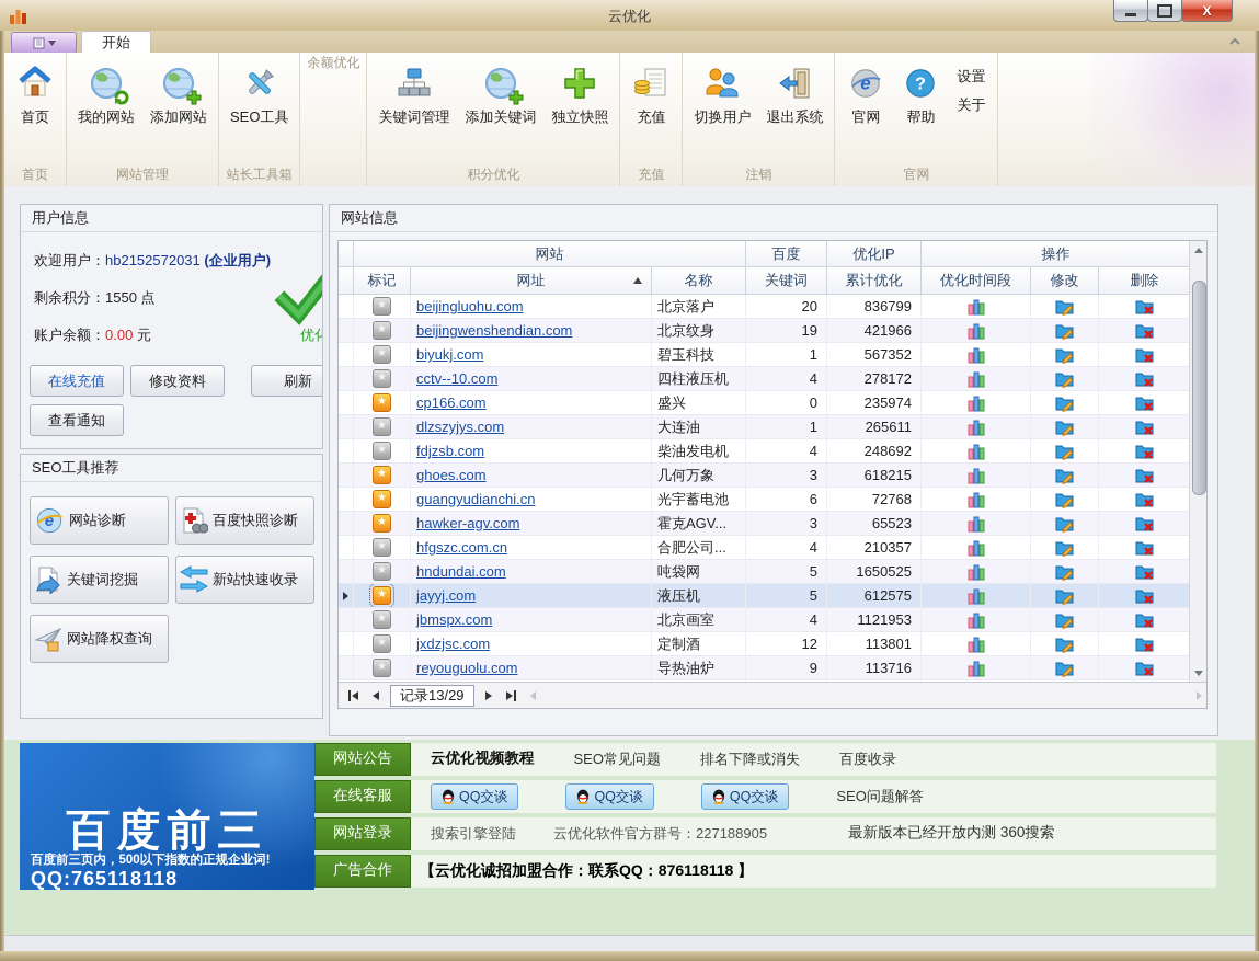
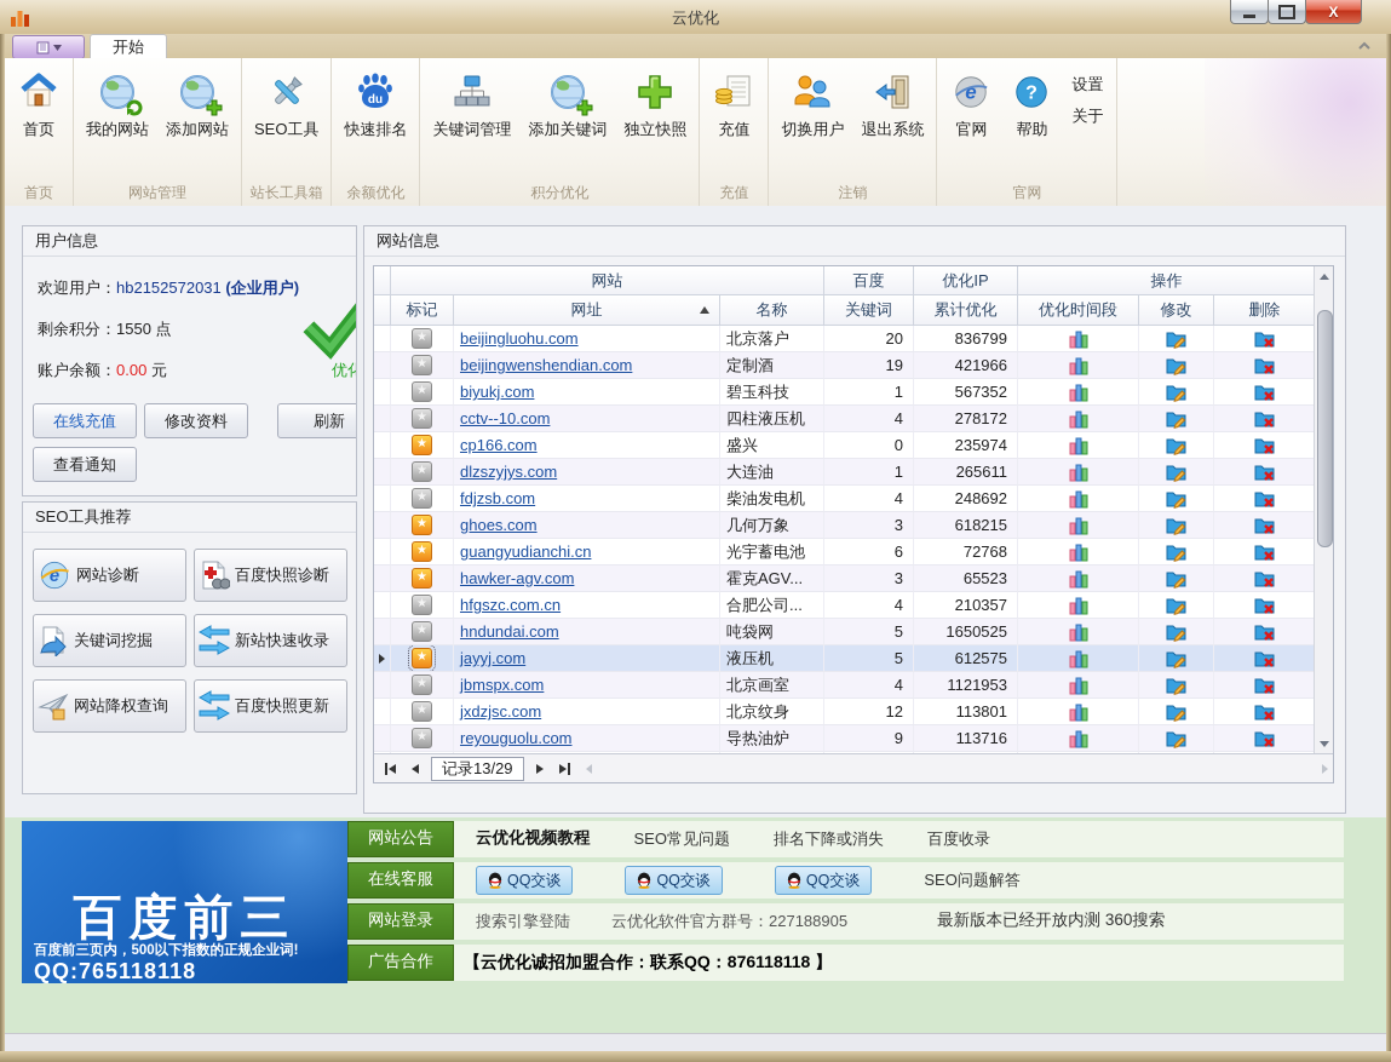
  云优化
  X
  开始
  首页
  首页
  我的网站
  添加网站
  网站管理
  SEO工具
  站长工具箱
+ du
+ 快速排名
  余额优化
  关键词管理
  添加关键词
  独立快照
  积分优化
  充值
  充值
  切换用户
  退出系统
  注销
  e
  官网
  ?
  帮助
  设置
  关于
  官网
  用户信息
  欢迎用户：hb2152572031 (企业用户)
  剩余积分：1550 点
  账户余额：0.00 元
  优化
  在线充值
  修改资料
  刷新
  查看通知
  SEO工具推荐
  e
  网站诊断
  百度快照诊断
  关键词挖掘
  新站快速收录
  网站降权查询
+ 百度快照更新
  网站信息
  网站
  百度
  优化IP
  操作
  标记
  网址
  名称
  关键词
  累计优化
  优化时间段
  修改
  删除
  ★
  beijingluohu.com
  北京落户
  20
  836799
  ★
  beijingwenshendian.com
- 北京纹身
+ 定制酒
  19
  421966
  ★
  biyukj.com
  碧玉科技
  1
  567352
  ★
  cctv--10.com
  四柱液压机
  4
  278172
  ★
  cp166.com
  盛兴
  0
  235974
  ★
  dlzszyjys.com
  大连油
  1
  265611
  ★
  fdjzsb.com
  柴油发电机
  4
  248692
  ★
  ghoes.com
  几何万象
  3
  618215
  ★
  guangyudianchi.cn
  光宇蓄电池
  6
  72768
  ★
  hawker-agv.com
  霍克AGV...
  3
  65523
  ★
  hfgszc.com.cn
  合肥公司...
  4
  210357
  ★
  hndundai.com
  吨袋网
  5
  1650525
  ★
  jayyj.com
  液压机
  5
  612575
  ★
  jbmspx.com
  北京画室
  4
  1121953
  ★
  jxdzjsc.com
- 定制酒
+ 北京纹身
  12
  113801
  ★
  reyouguolu.com
  导热油炉
  9
  113716
  记录13/29
  百度前三
  百度前三页内，500以下指数的正规企业词!
  QQ:765118118
  网站公告
  云优化视频教程
  SEO常见问题
  排名下降或消失
  百度收录
  在线客服
  QQ交谈
  QQ交谈
  QQ交谈
  SEO问题解答
  网站登录
  搜索引擎登陆
  云优化软件官方群号：227188905
  最新版本已经开放内测 360搜索
  广告合作
  【云优化诚招加盟合作：联系QQ：876118118 】
